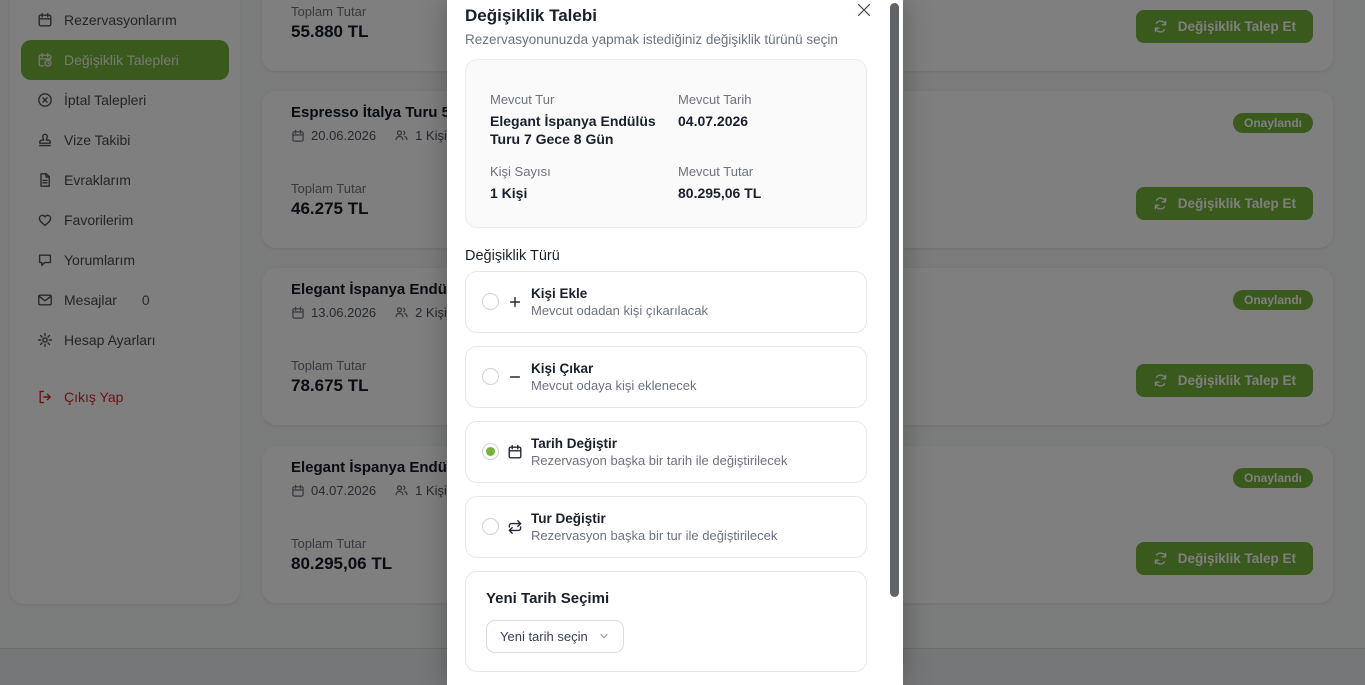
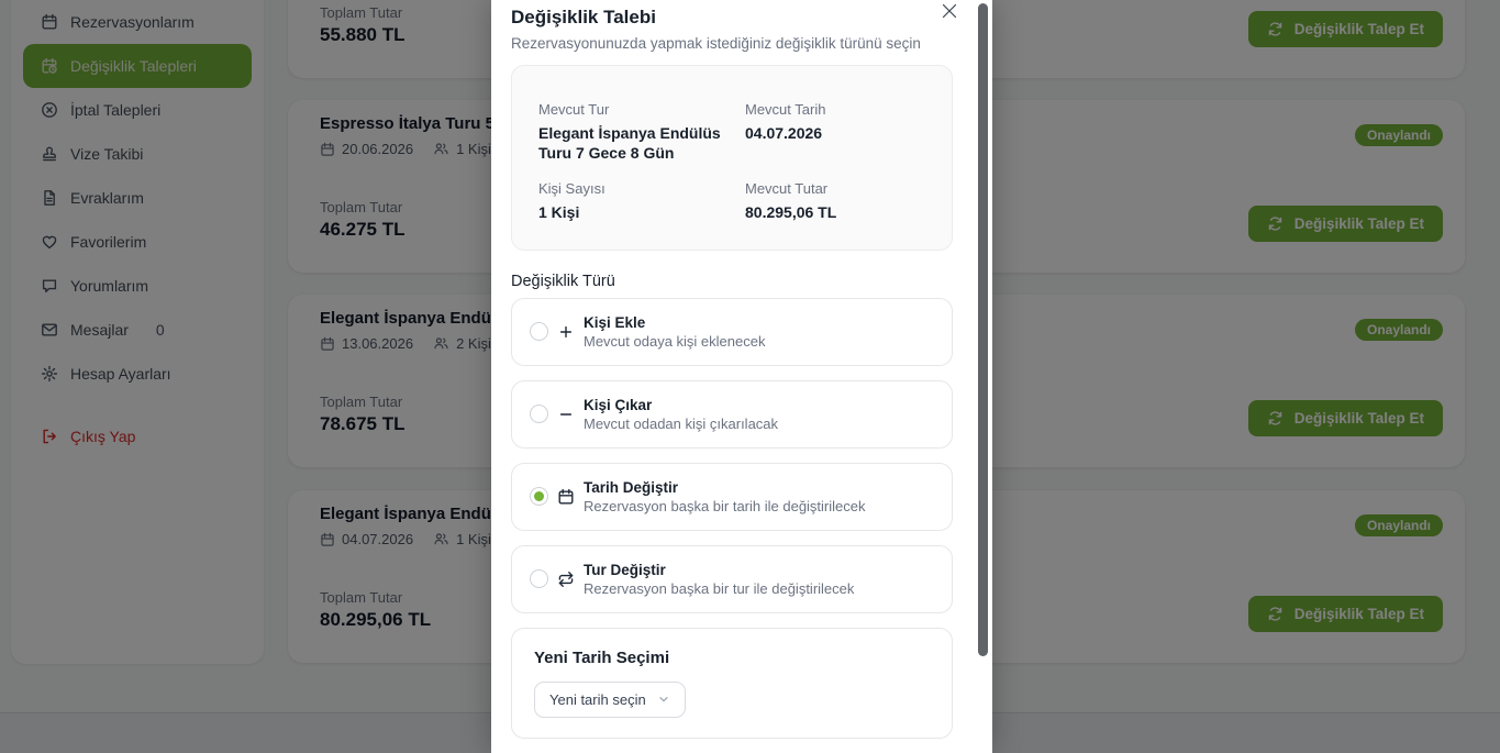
  Rezervasyonlarım
  Değişiklik Talepleri
  İptal Talepleri
  Vize Takibi
  Evraklarım
  Favorilerim
  Yorumlarım
  Mesajlar
  0
  Hesap Ayarları
  Çıkış Yap
  Toplam Tutar
  55.880 TL
  Değişiklik Talep Et
  Espresso İtalya Turu 5
  20.06.2026
  1 Kişi
  Toplam Tutar
  46.275 TL
  Onaylandı
  Değişiklik Talep Et
  Elegant İspanya Endü
  13.06.2026
  2 Kişi
  Toplam Tutar
  78.675 TL
  Onaylandı
  Değişiklik Talep Et
  Elegant İspanya Endü
  04.07.2026
  1 Kişi
  Toplam Tutar
  80.295,06 TL
  Onaylandı
  Değişiklik Talep Et
  Değişiklik Talebi
  Rezervasyonunuzda yapmak istediğiniz değişiklik türünü seçin
  Mevcut Tur
  Elegant İspanya Endülüs Turu 7 Gece 8 Gün
  Mevcut Tarih
  04.07.2026
  Kişi Sayısı
  1 Kişi
  Mevcut Tutar
  80.295,06 TL
  Değişiklik Türü
  Kişi Ekle
- Mevcut odadan kişi çıkarılacak
+ Mevcut odaya kişi eklenecek
  Kişi Çıkar
- Mevcut odaya kişi eklenecek
+ Mevcut odadan kişi çıkarılacak
  Tarih Değiştir
  Rezervasyon başka bir tarih ile değiştirilecek
  Tur Değiştir
  Rezervasyon başka bir tur ile değiştirilecek
  Yeni Tarih Seçimi
  Yeni tarih seçin
